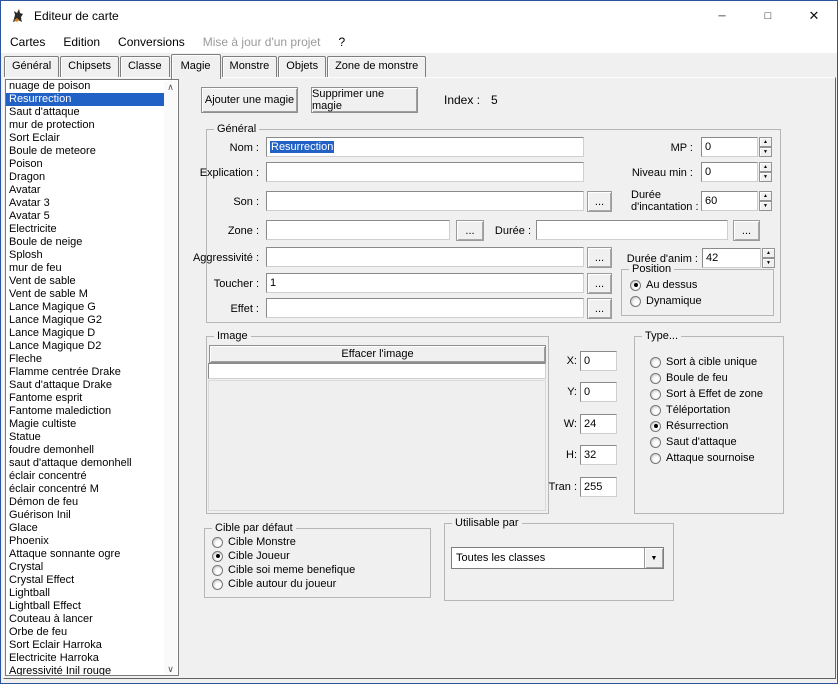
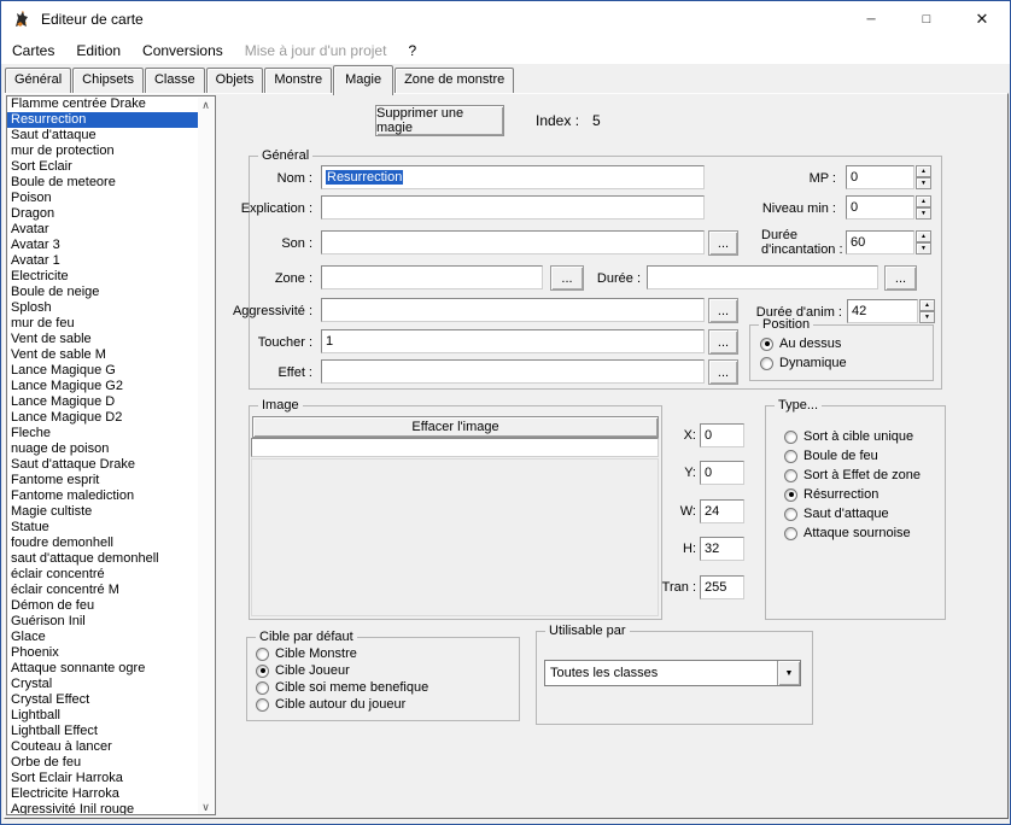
  Editeur de carte
  ─
  □
  ✕
  Cartes
  Edition
  Conversions
  Mise à jour d'un projet
  ?
  Général
  Chipsets
  Classe
- Magie
+ Objets
  Monstre
- Objets
+ Magie
  Zone de monstre
  ∧
  ∨
- nuage de poison
+ Flamme centrée Drake
  Resurrection
  Saut d'attaque
  mur de protection
  Sort Eclair
  Boule de meteore
  Poison
  Dragon
  Avatar
  Avatar 3
- Avatar 5
+ Avatar 1
  Electricite
  Boule de neige
  Splosh
  mur de feu
  Vent de sable
  Vent de sable M
  Lance Magique G
  Lance Magique G2
  Lance Magique D
  Lance Magique D2
  Fleche
- Flamme centrée Drake
+ nuage de poison
  Saut d'attaque Drake
  Fantome esprit
  Fantome malediction
  Magie cultiste
  Statue
  foudre demonhell
  saut d'attaque demonhell
  éclair concentré
  éclair concentré M
  Démon de feu
  Guérison Inil
  Glace
  Phoenix
  Attaque sonnante ogre
  Crystal
  Crystal Effect
  Lightball
  Lightball Effect
  Couteau à lancer
  Orbe de feu
  Sort Eclair Harroka
  Electricite Harroka
  Agressivité Inil rouge
- Ajouter une magie
  Supprimer une magie
  Index :
  5
  Général
  Nom :
  Resurrection
  Explication :
  Son :
  ...
  Zone :
  ...
  Durée :
  ...
  Aggressivité :
  ...
  Toucher :
  1
  ...
  Effet :
  ...
  MP :
  0
  Niveau min :
  0
  Durée
  d'incantation :
  60
  Durée d'anim :
  42
  Position
  Au dessus
  Dynamique
  Image
  Effacer l'image
  X:
  0
  Y:
  0
  W:
  24
  H:
  32
  Tran :
  255
  Type...
  Sort à cible unique
  Boule de feu
  Sort à Effet de zone
- Téléportation
  Résurrection
  Saut d'attaque
  Attaque sournoise
  Cible par défaut
  Cible Monstre
  Cible Joueur
  Cible soi meme benefique
  Cible autour du joueur
  Utilisable par
  Toutes les classes
